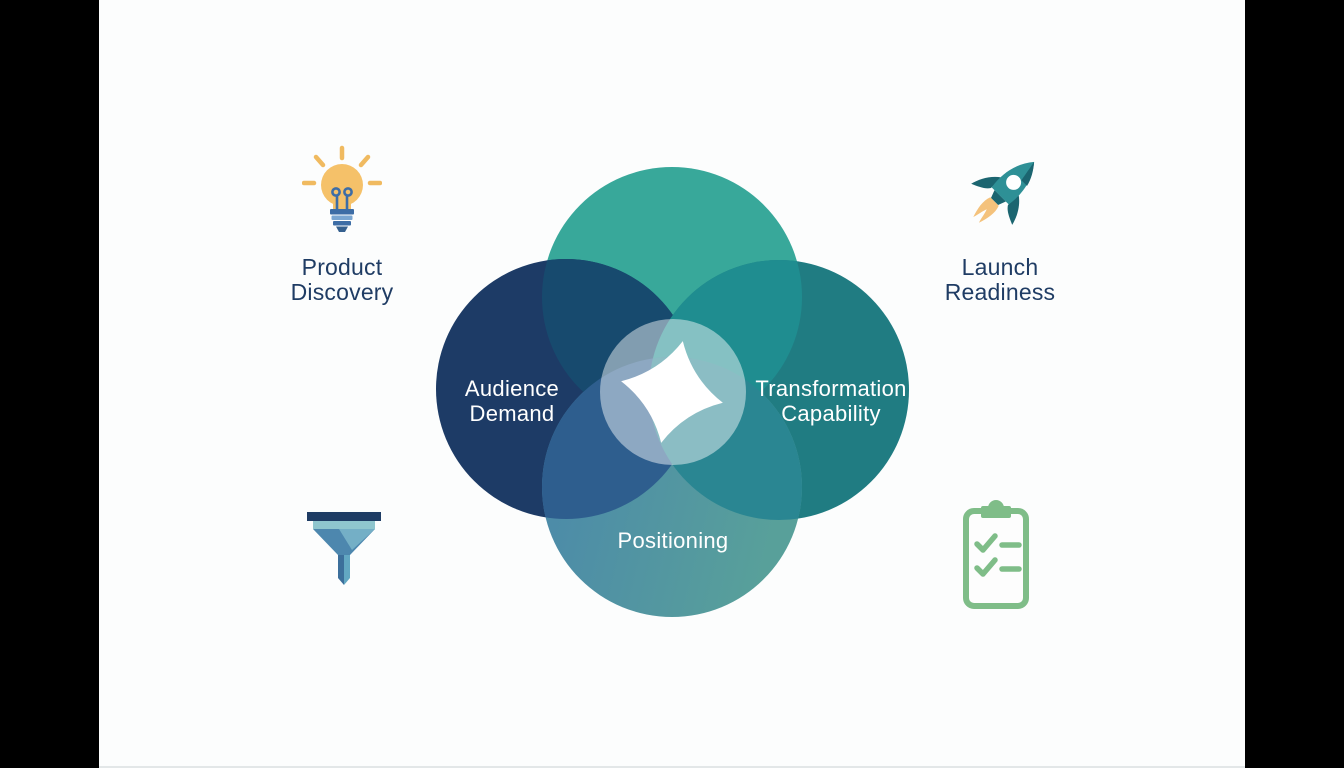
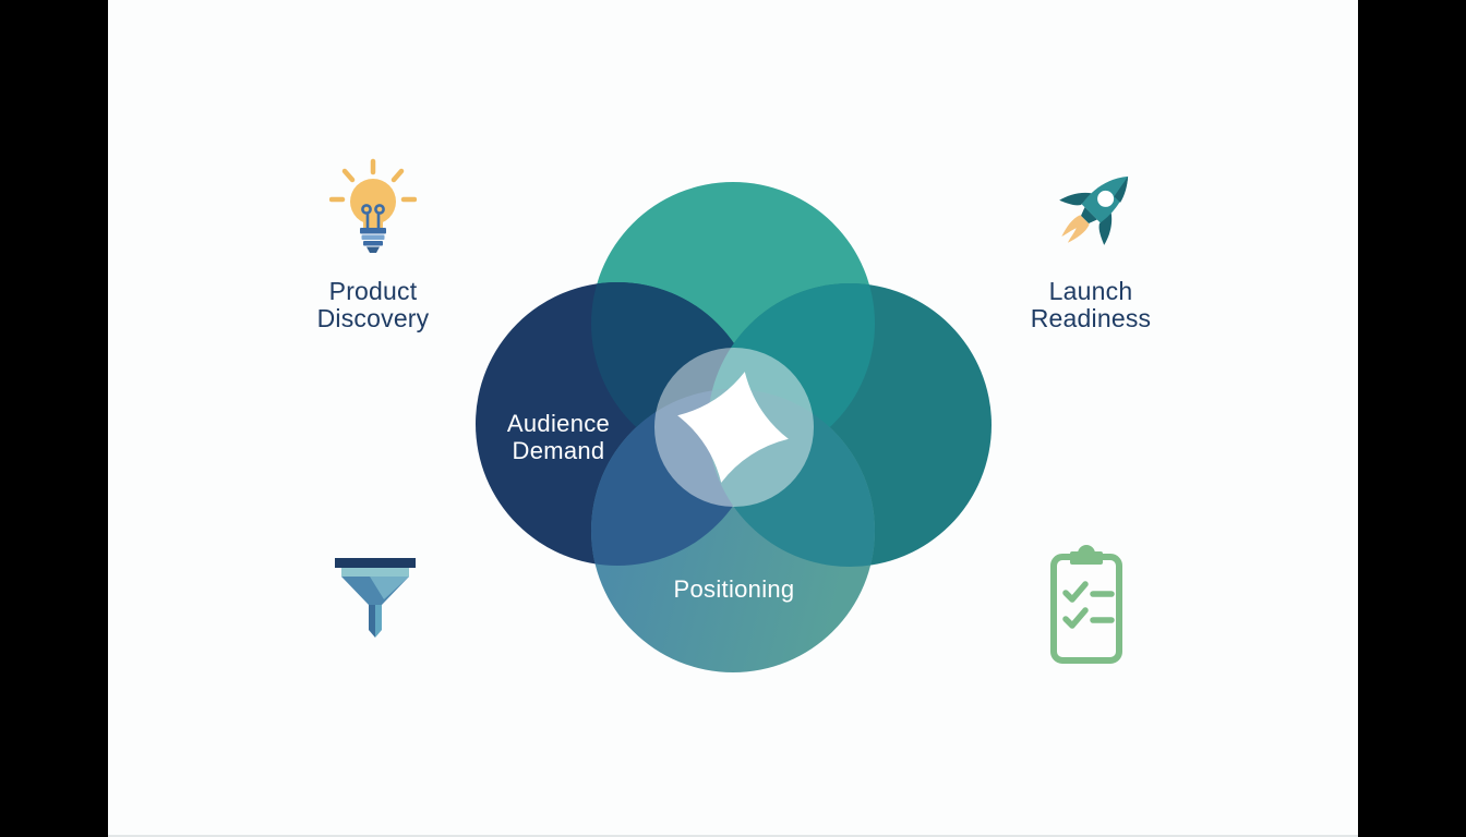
  Audience
  Demand
- Transformation
- Capability
  Positioning
  Product
  Discovery
  Launch
  Readiness
